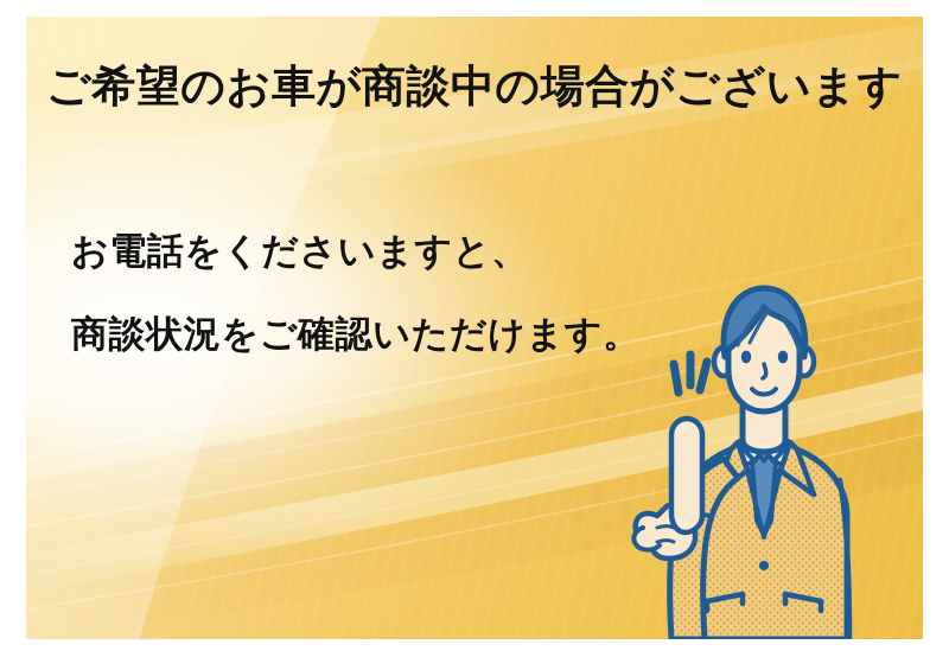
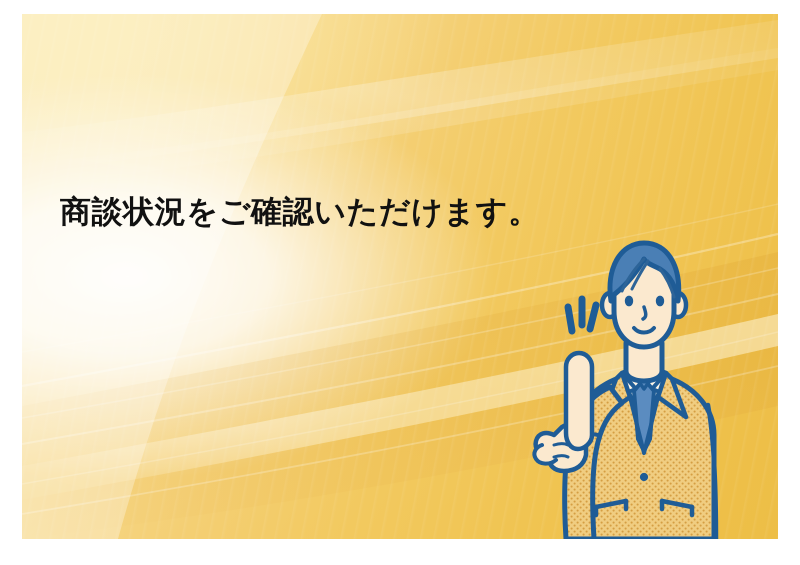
- ご希望のお車が商談中の場合がございます
- お電話をくださいますと、
  商談状況をご確認いただけます。
